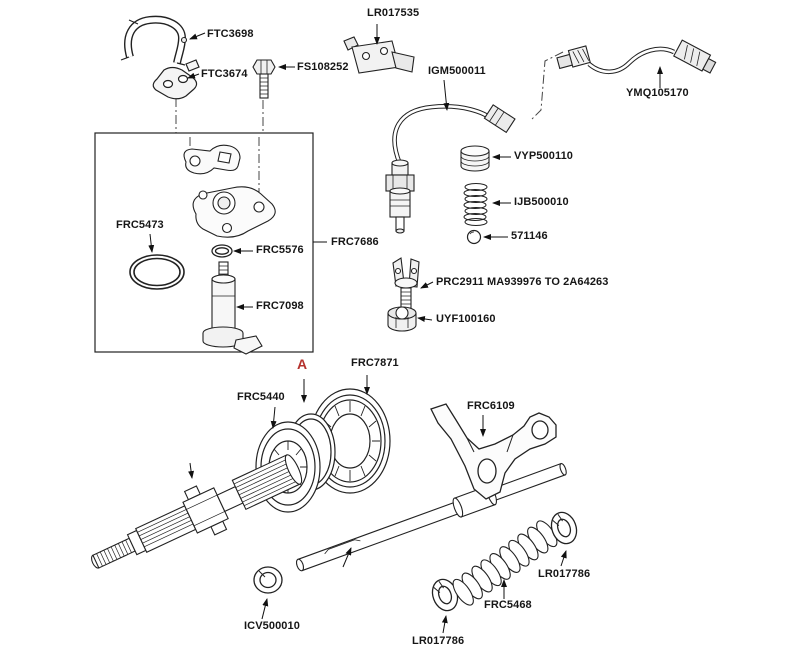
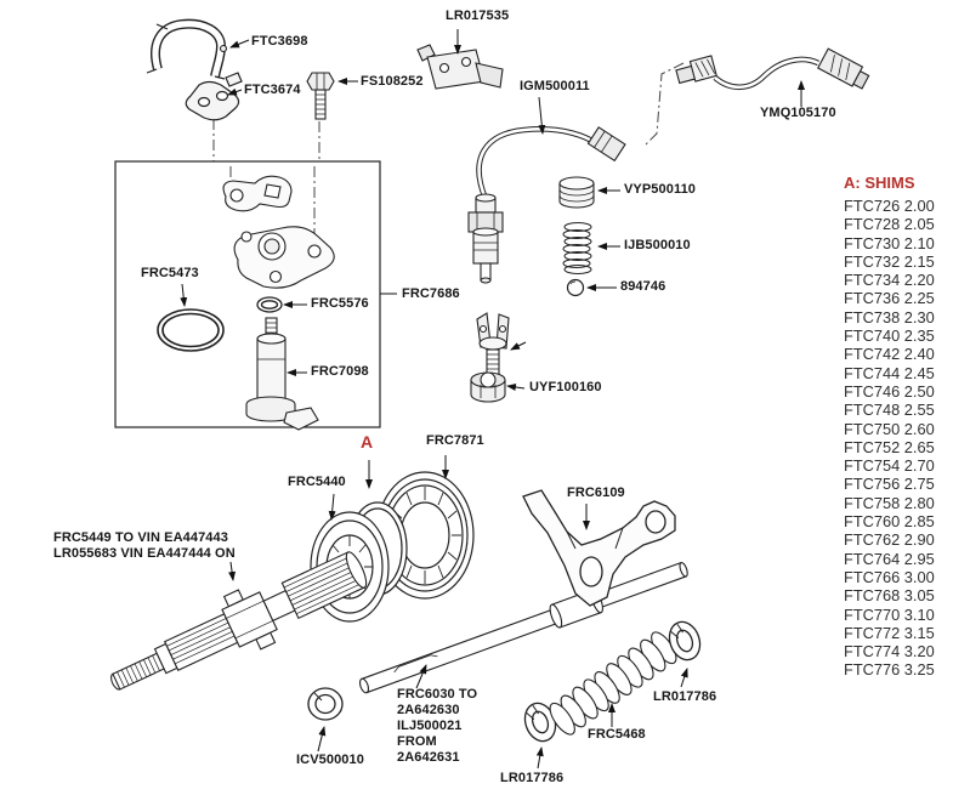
  FTC3698
  FTC3674
  FS108252
  LR017535
  IGM500011
  YMQ105170
  VYP500110
  IJB500010
- 571146
+ 894746
  FRC5473
  FRC5576
  FRC7686
  FRC7098
- PRC2911 MA939976 TO 2A64263
  UYF100160
  FRC5440
  A
  FRC7871
  FRC6109
+ FRC5449 TO VIN EA447443
+ LR055683 VIN EA447444 ON
+ FRC6030 TO
+ 2A642630
+ ILJ500021
+ FROM
+ 2A642631
  ICV500010
  LR017786
  FRC5468
  LR017786
+ A: SHIMS
+ FTC726 2.00
+ FTC728 2.05
+ FTC730 2.10
+ FTC732 2.15
+ FTC734 2.20
+ FTC736 2.25
+ FTC738 2.30
+ FTC740 2.35
+ FTC742 2.40
+ FTC744 2.45
+ FTC746 2.50
+ FTC748 2.55
+ FTC750 2.60
+ FTC752 2.65
+ FTC754 2.70
+ FTC756 2.75
+ FTC758 2.80
+ FTC760 2.85
+ FTC762 2.90
+ FTC764 2.95
+ FTC766 3.00
+ FTC768 3.05
+ FTC770 3.10
+ FTC772 3.15
+ FTC774 3.20
+ FTC776 3.25
